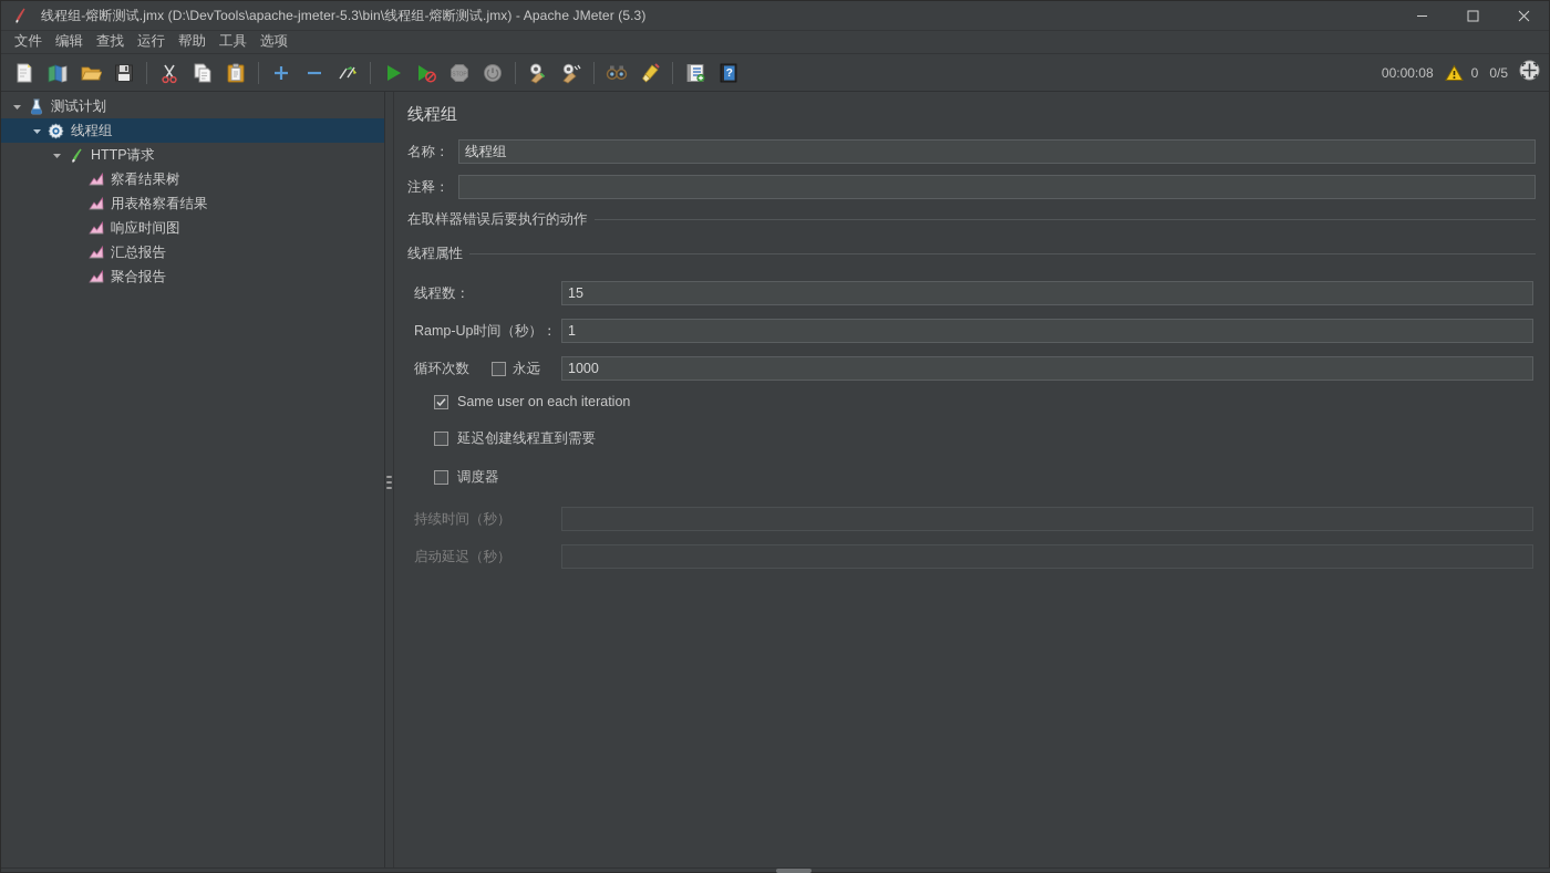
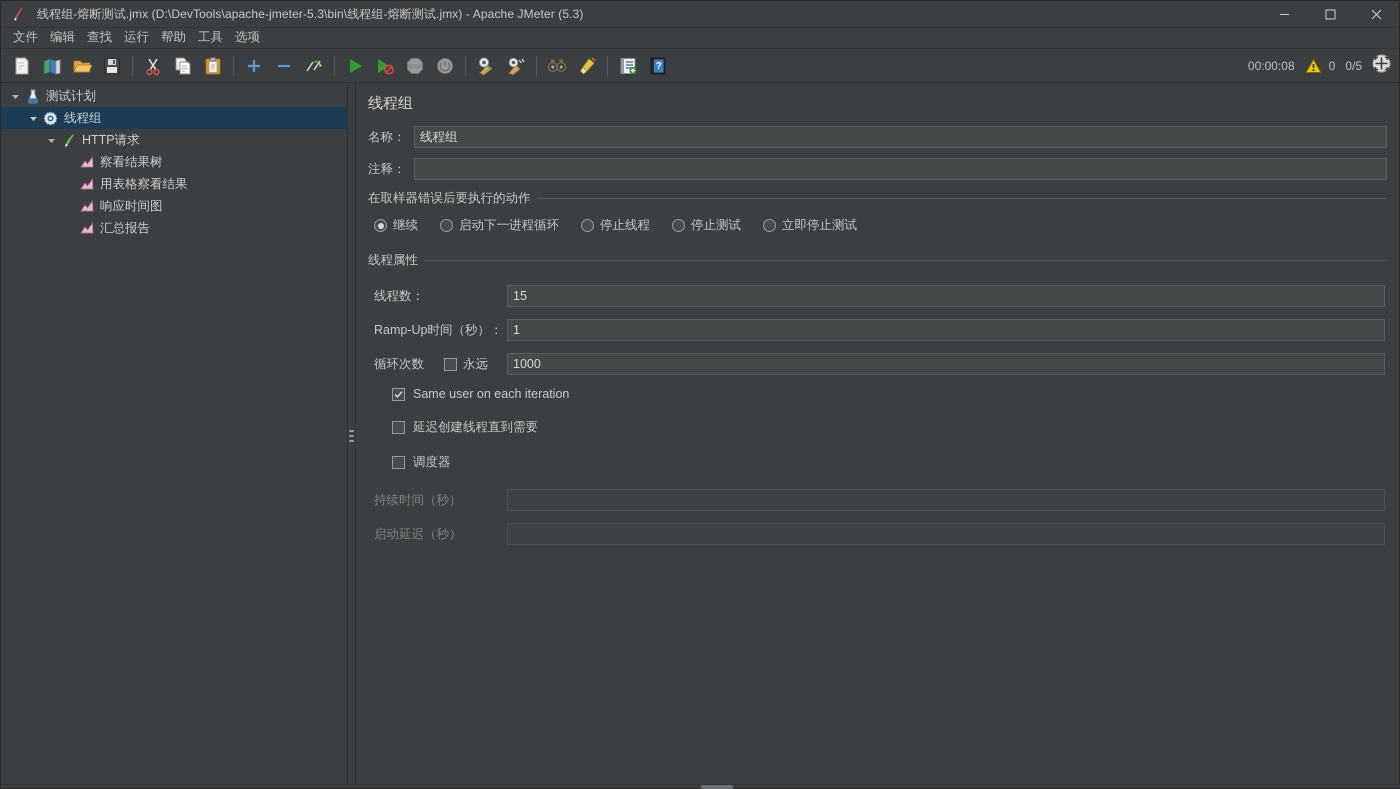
  线程组-熔断测试.jmx (D:\DevTools\apache-jmeter-5.3\bin\线程组-熔断测试.jmx) - Apache JMeter (5.3)
  文件
  编辑
  查找
  运行
  帮助
  工具
  选项
  ?
  00:00:08
  0
  0/5
  测试计划
  线程组
  HTTP请求
  察看结果树
  用表格察看结果
  响应时间图
  汇总报告
- 聚合报告
  线程组
  名称：
  线程组
  注释：
  在取样器错误后要执行的动作
+ 继续
+ 启动下一进程循环
+ 停止线程
+ 停止测试
+ 立即停止测试
  线程属性
  线程数：
  15
  Ramp-Up时间（秒）：
  1
  循环次数
  永远
  1000
  Same user on each iteration
  延迟创建线程直到需要
  调度器
  持续时间（秒）
  启动延迟（秒）
